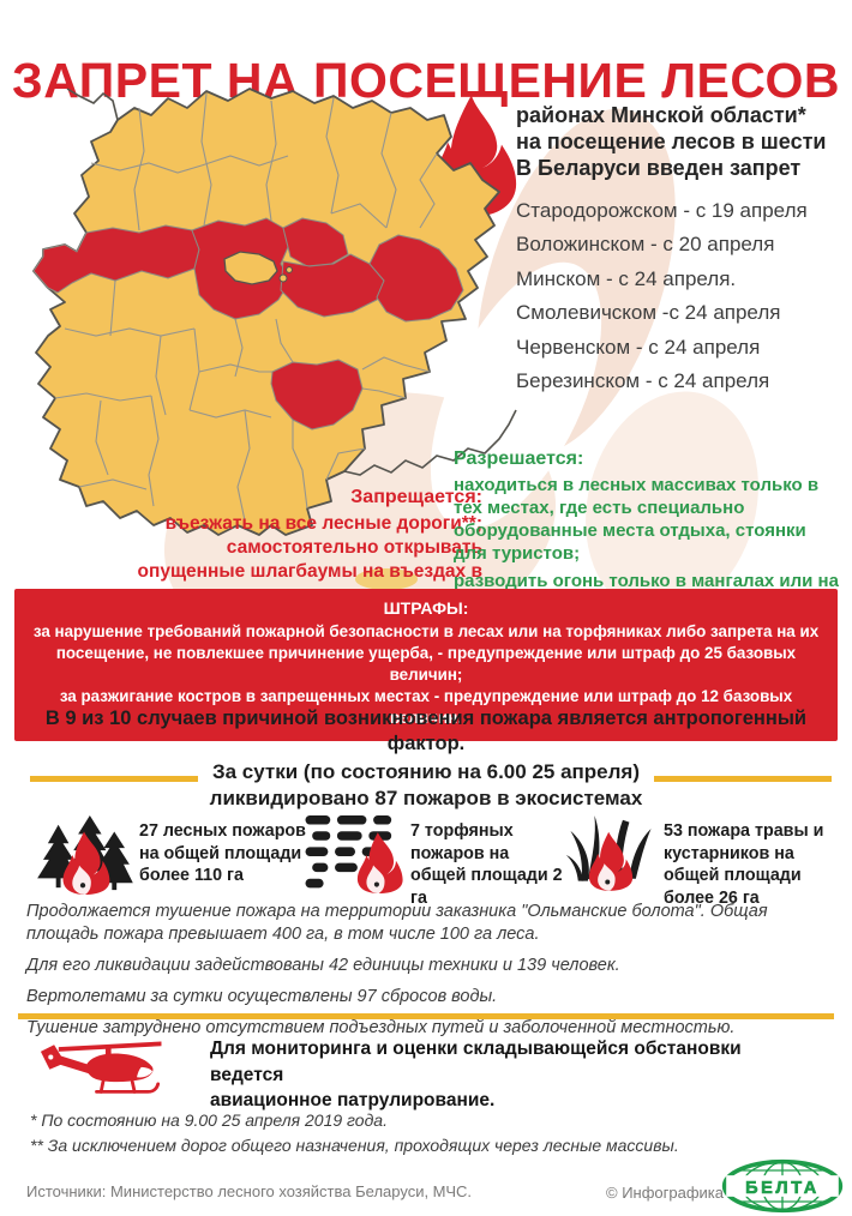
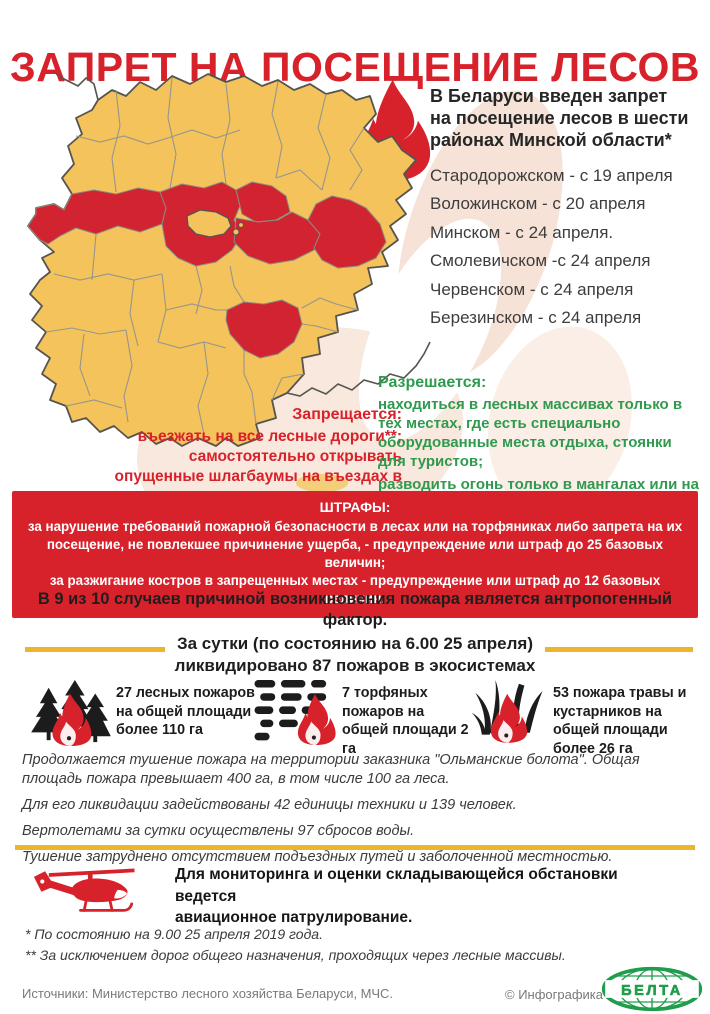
  ЗАПРЕТ НА ПОСЕЩЕНИЕ ЛЕСОВ
- районах Минской области*
+ В Беларуси введен запрет
  на посещение лесов в шести
- В Беларуси введен запрет
+ районах Минской области*
  Стародорожском - с 19 апреля
  Воложинском - с 20 апреля
  Минском - с 24 апреля.
  Смолевичском -с 24 апреля
  Червенском - с 24 апреля
  Березинском - с 24 апреля
  Запрещается:
  въезжать на все лесные дороги**;
  самостоятельно открывать опущенные шлагбаумы на въездах в
  Разрешается:
  находиться в лесных массивах только в тех местах, где есть специально оборудованные места отдыха, стоянки для туристов;
  ШТРАФЫ:
  за нарушение требований пожарной безопасности в лесах или на торфяниках либо запрета на их посещение, не повлекшее причинение ущерба, - предупреждение или штраф до 25 базовых величин;
  за разжигание костров в запрещенных местах - предупреждение или штраф до 12 базовых величин.
  В 9 из 10 случаев причиной возникновения пожара является антропогенный
  фактор.
  За сутки (по состоянию на 6.00 25 апреля)
  ликвидировано 87 пожаров в экосистемах
  27 лесных пожаров на общей площади более 110 га
  7 торфяных пожаров на общей площади 2 га
  53 пожара травы и кустарников на общей площади более 26 га
  Продолжается тушение пожара на территории заказника "Ольманские болота". Общая площадь пожара превышает 400 га, в том числе 100 га леса.
  Для его ликвидации задействованы 42 единицы техники и 139 человек.
  Вертолетами за сутки осуществлены 97 сбросов воды.
  Тушение затруднено отсутствием подъездных путей и заболоченной местностью.
  Для мониторинга и оценки складывающейся обстановки ведется
  авиационное патрулирование.
  * По состоянию на 9.00 25 апреля 2019 года.
  ** За исключением дорог общего назначения, проходящих через лесные массивы.
  Источники: Министерство лесного хозяйства Беларуси, МЧС.
  © Инфографика
  БЕЛТА
